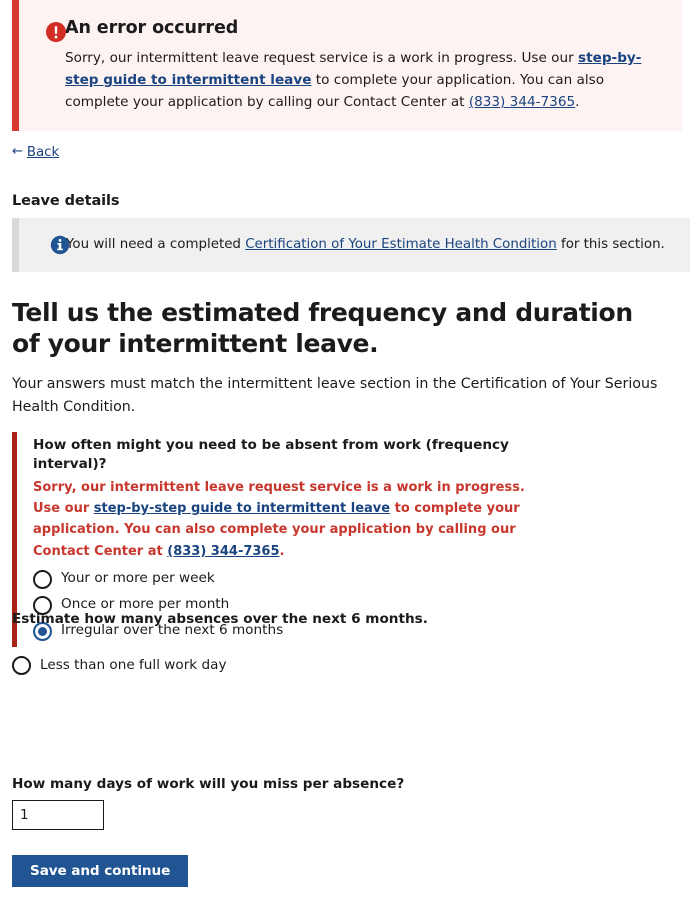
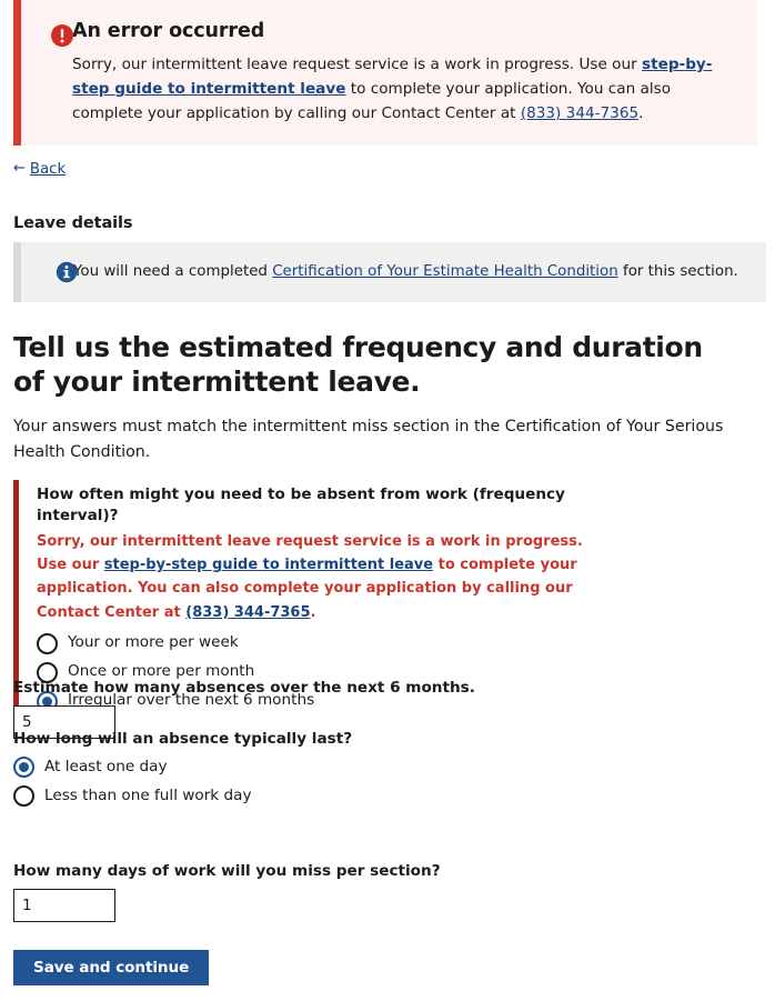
  An error occurred
  Sorry, our intermittent leave request service is a work in progress. Use our step-by-step guide to intermittent leave to complete your application. You can also complete your application by calling our Contact Center at (833) 344-7365.
  ←
  Back
  Leave details
  You will need a completed Certification of Your Estimate Health Condition for this section.
  Tell us the estimated frequency and duration of your intermittent leave.
- Your answers must match the intermittent leave section in the Certification of Your Serious Health Condition.
+ Your answers must match the intermittent miss section in the Certification of Your Serious Health Condition.
  How often might you need to be absent from work (frequency interval)?
  Sorry, our intermittent leave request service is a work in progress. Use our step-by-step guide to intermittent leave to complete your application. You can also complete your application by calling our Contact Center at (833) 344-7365.
  Your or more per week
  Once or more per month
  Irregular over the next 6 months
  Estimate how many absences over the next 6 months.
+ 5
+ How long will an absence typically last?
+ At least one day
  Less than one full work day
- How many days of work will you miss per absence?
+ How many days of work will you miss per section?
  1
  Save and continue
